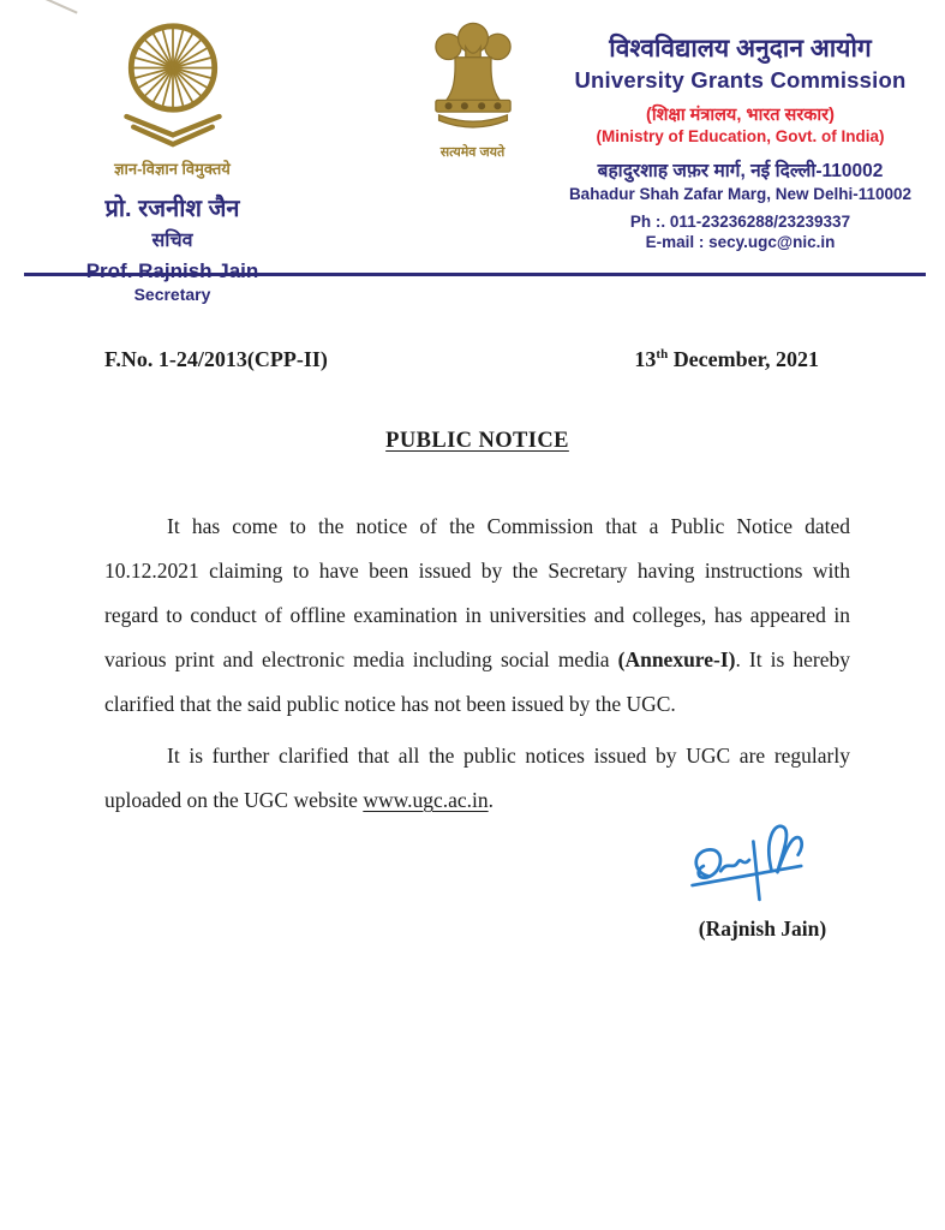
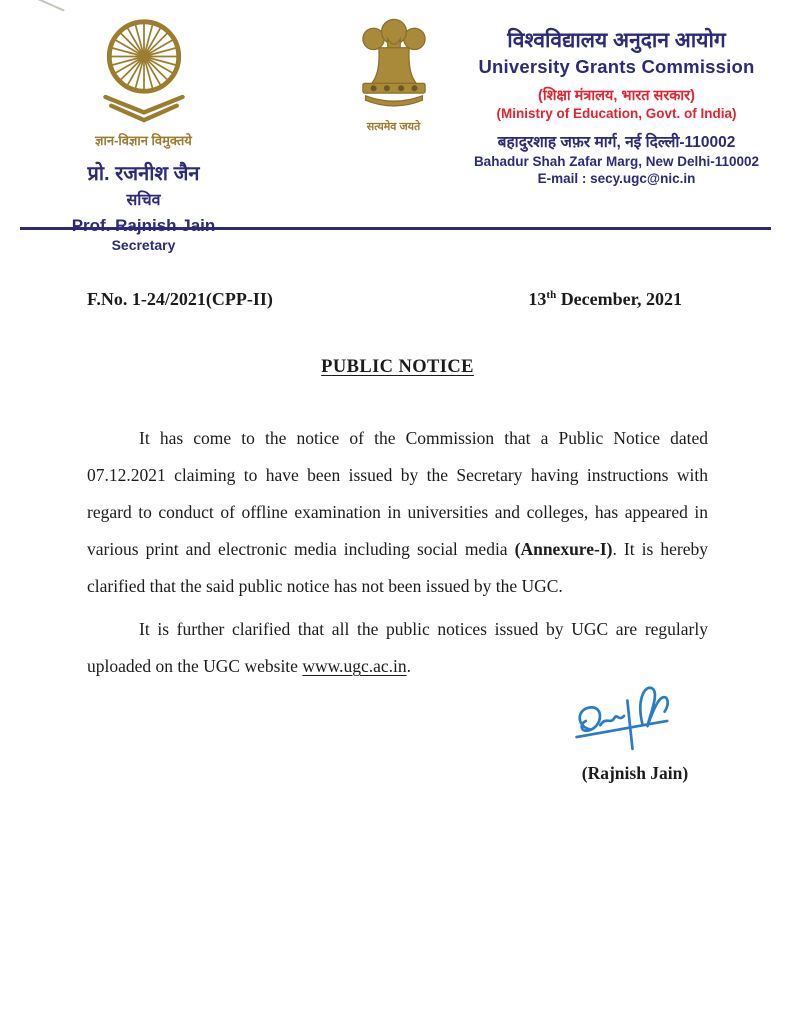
  ज्ञान-विज्ञान विमुक्तये
  प्रो. रजनीश जैन
  सचिव
  Prof. Rajnish Jain
  Secretary
  सत्यमेव जयते
  विश्वविद्यालय अनुदान आयोग
  University Grants Commission
  (शिक्षा मंत्रालय, भारत सरकार)
  (Ministry of Education, Govt. of India)
  बहादुरशाह जफ़र मार्ग, नई दिल्ली-110002
  Bahadur Shah Zafar Marg, New Delhi-110002
- Ph :. 011-23236288/23239337
  E-mail : secy.ugc@nic.in
- F.No. 1-24/2013(CPP-II)
+ F.No. 1-24/2021(CPP-II)
  13th December, 2021
  PUBLIC NOTICE
- It has come to the notice of the Commission that a Public Notice dated 10.12.2021 claiming to have been issued by the Secretary having instructions with regard to conduct of offline examination in universities and colleges, has appeared in various print and electronic media including social media (Annexure-I). It is hereby clarified that the said public notice has not been issued by the UGC.
+ It has come to the notice of the Commission that a Public Notice dated 07.12.2021 claiming to have been issued by the Secretary having instructions with regard to conduct of offline examination in universities and colleges, has appeared in various print and electronic media including social media (Annexure-I). It is hereby clarified that the said public notice has not been issued by the UGC.
  It is further clarified that all the public notices issued by UGC are regularly uploaded on the UGC website www.ugc.ac.in.
  (Rajnish Jain)
